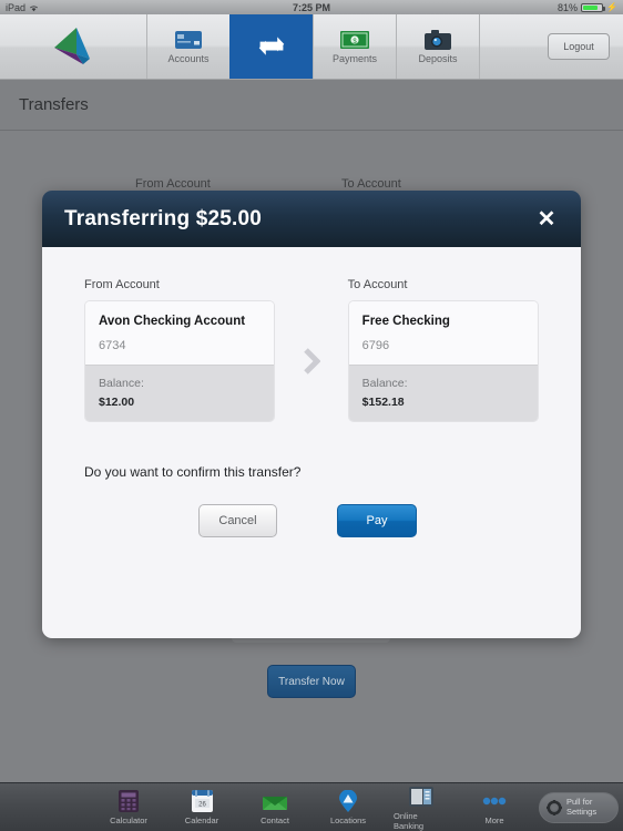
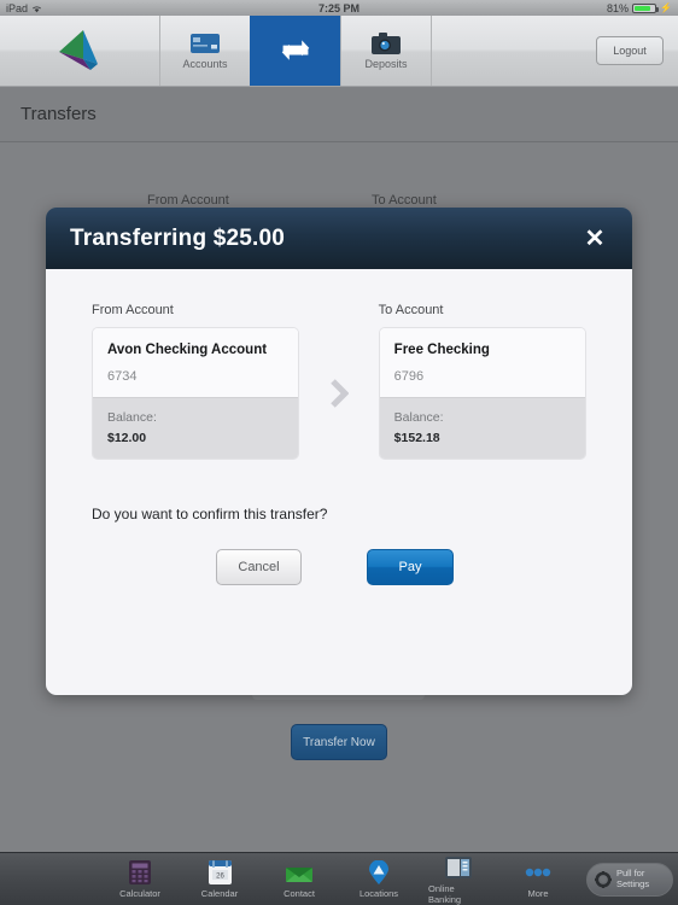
  iPad
  7:25 PM
  81%
  ⚡
  Accounts
- Payments
  Deposits
  Logout
  Transfers
  From Account
  To Account
  Transfer Now
  Transferring $25.00
  ✕
  From Account
  Avon Checking Account
  6734
  Balance:
  $12.00
  To Account
  Free Checking
  6796
  Balance:
  $152.18
  Do you want to confirm this transfer?
  Cancel
  Pay
  Calculator
  Calendar
  Contact
  Locations
  Online Banking
  More
  Pull for
  Settings
